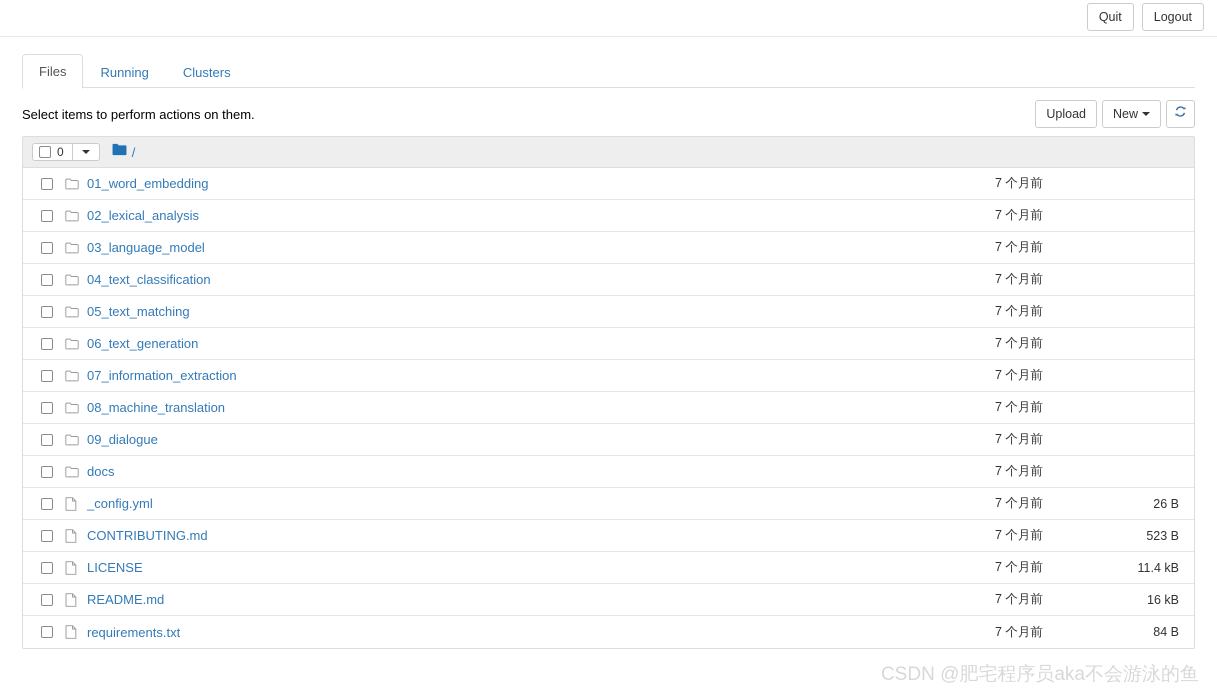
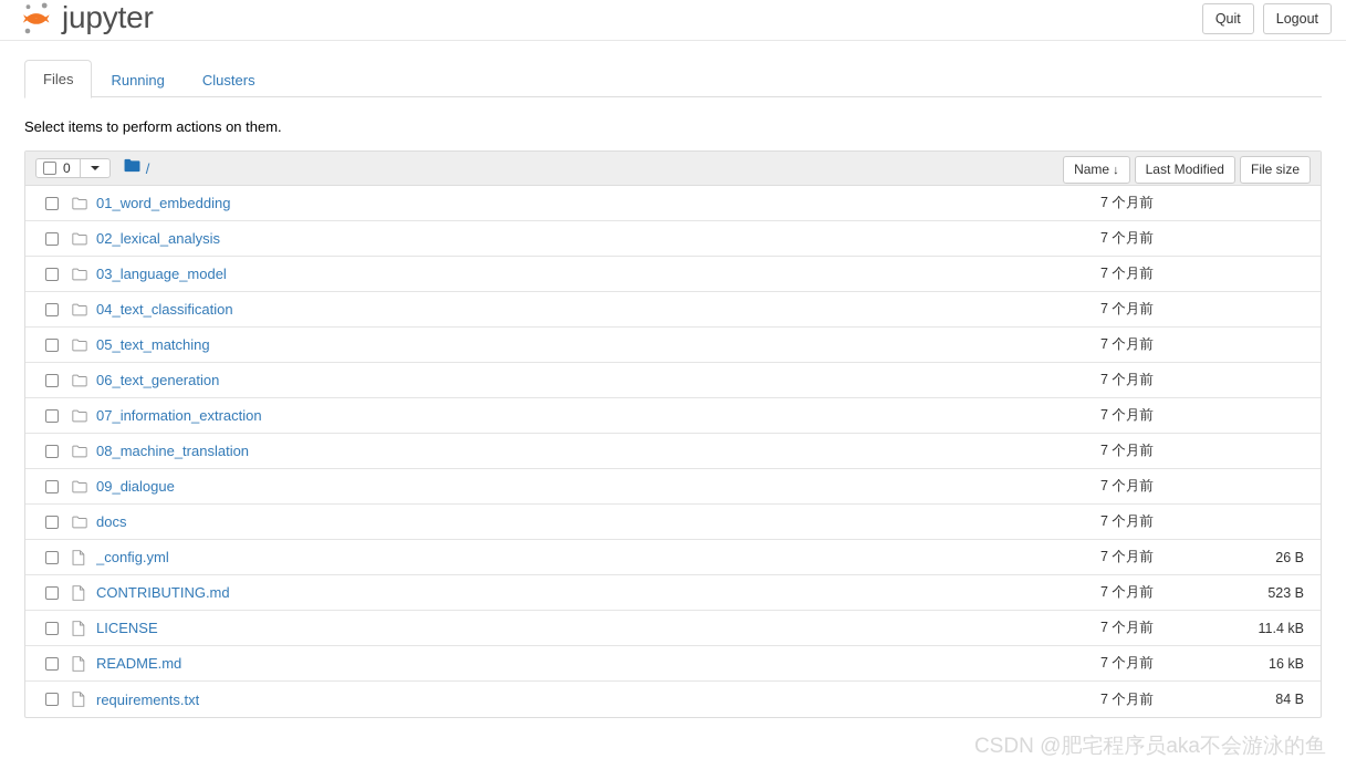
+ jupyter
  Quit
  Logout
  Files
  Running
  Clusters
  Select items to perform actions on them.
- Upload
- New
  0
  /
+ Name ↓
+ Last Modified
+ File size
  01_word_embedding
  7 个月前
  02_lexical_analysis
  7 个月前
  03_language_model
  7 个月前
  04_text_classification
  7 个月前
  05_text_matching
  7 个月前
  06_text_generation
  7 个月前
  07_information_extraction
  7 个月前
  08_machine_translation
  7 个月前
  09_dialogue
  7 个月前
  docs
  7 个月前
  _config.yml
  7 个月前
  26 B
  CONTRIBUTING.md
  7 个月前
  523 B
  LICENSE
  7 个月前
  11.4 kB
  README.md
  7 个月前
  16 kB
  requirements.txt
  7 个月前
  84 B
  CSDN @肥宅程序员aka不会游泳的鱼
